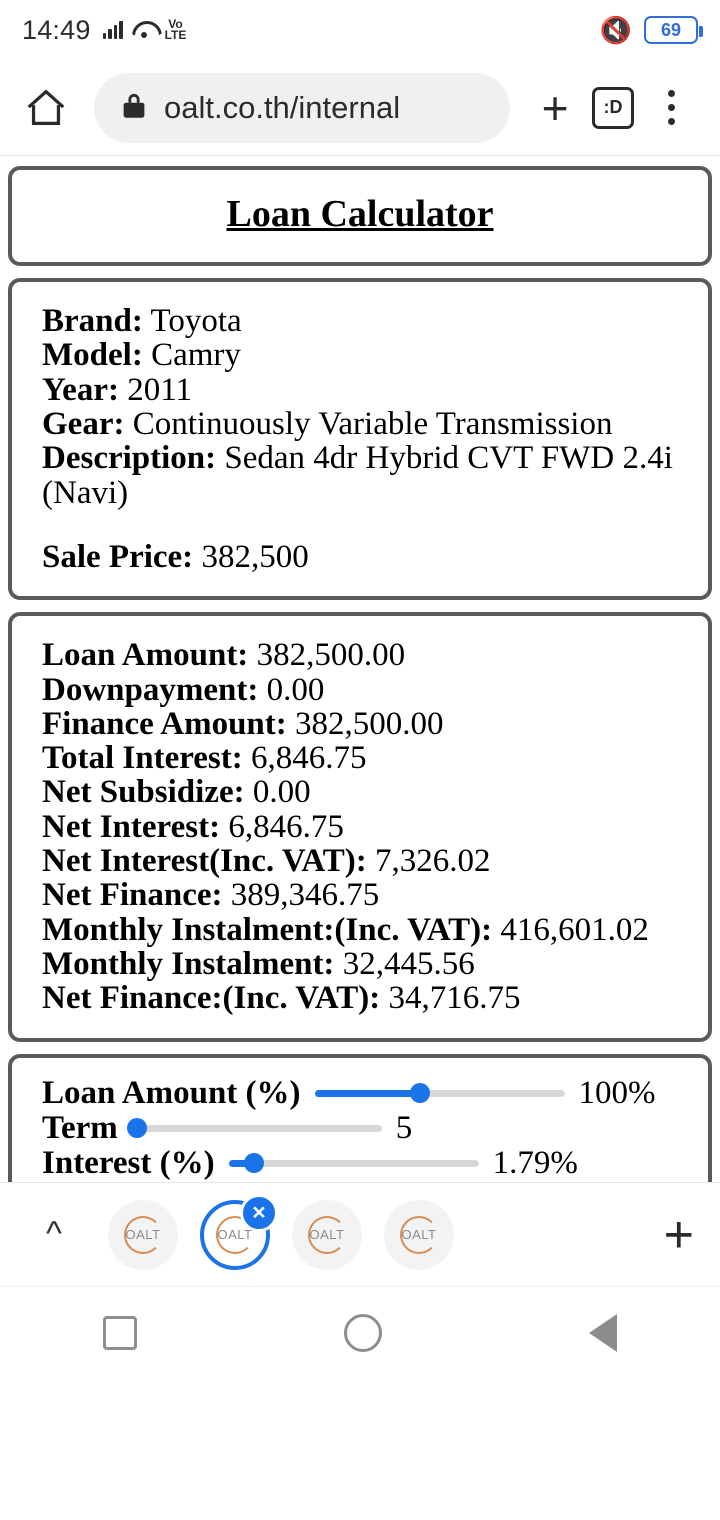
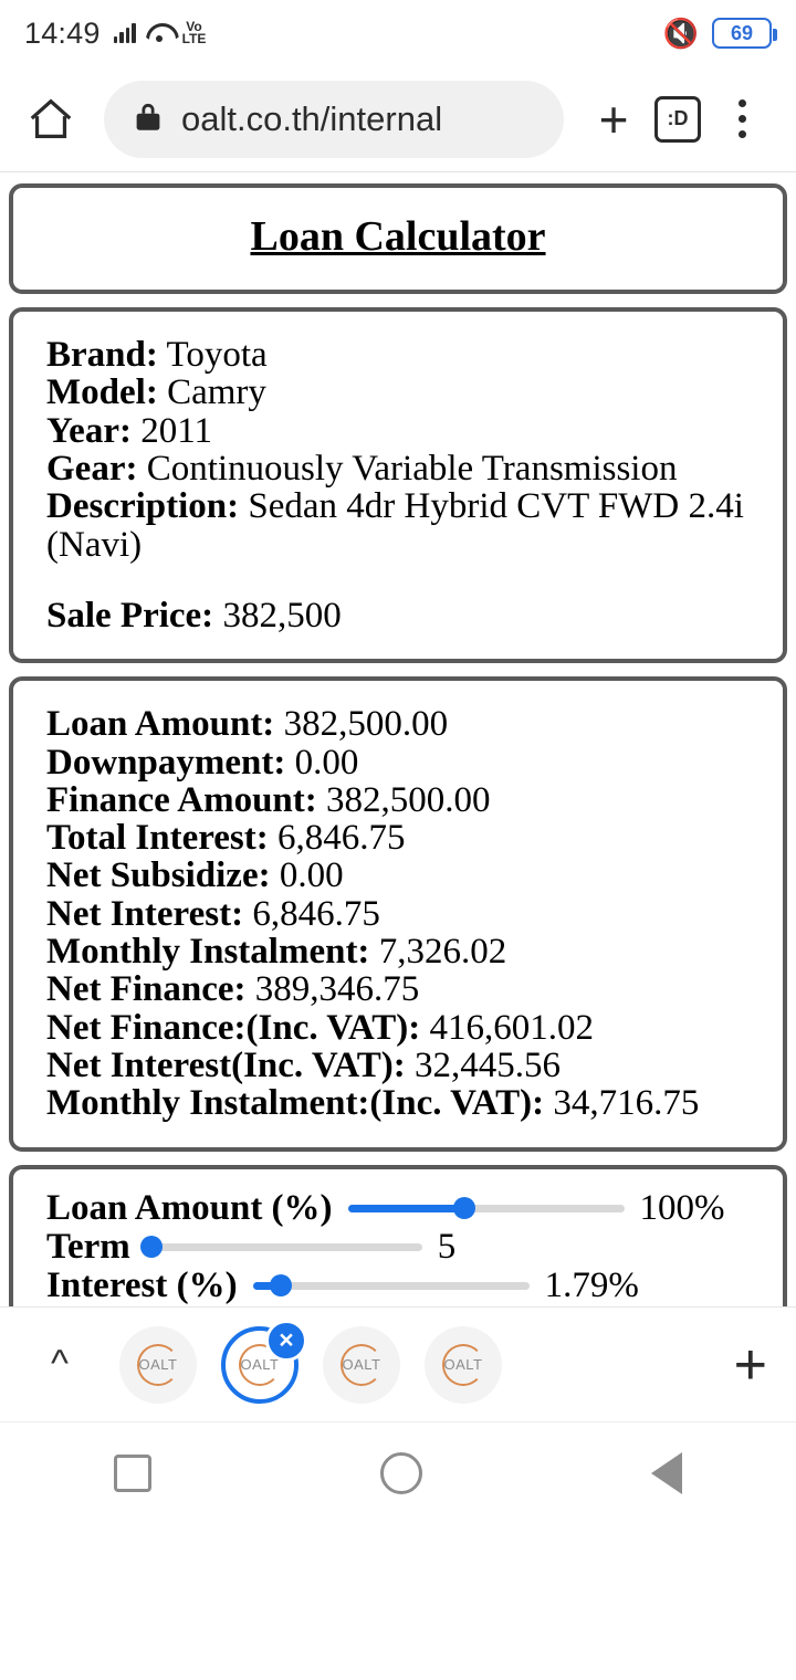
  14:49
  Vo
  LTE
  🔇
  69
  oalt.co.th/internal
  +
  :D
  Loan Calculator
  Brand: Toyota
  Model: Camry
  Year: 2011
  Gear: Continuously Variable Transmission
  Description: Sedan 4dr Hybrid CVT FWD 2.4i (Navi)
  Sale Price: 382,500
  Loan Amount: 382,500.00
  Downpayment: 0.00
  Finance Amount: 382,500.00
  Total Interest: 6,846.75
  Net Subsidize: 0.00
  Net Interest: 6,846.75
- Net Interest(Inc. VAT): 7,326.02
+ Monthly Instalment: 7,326.02
  Net Finance: 389,346.75
- Monthly Instalment:(Inc. VAT): 416,601.02
+ Net Finance:(Inc. VAT): 416,601.02
- Monthly Instalment: 32,445.56
+ Net Interest(Inc. VAT): 32,445.56
- Net Finance:(Inc. VAT): 34,716.75
+ Monthly Instalment:(Inc. VAT): 34,716.75
  Loan Amount (%)
  100%
  Term
  5
  Interest (%)
  1.79%
  ^
  OALT
  OALT
  ×
  OALT
  OALT
  +
